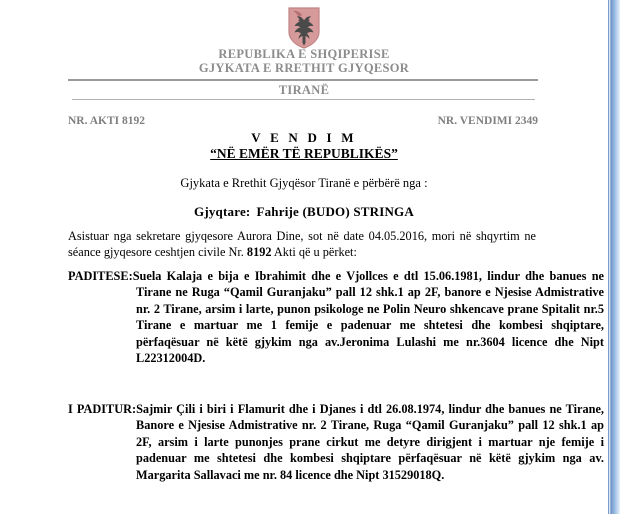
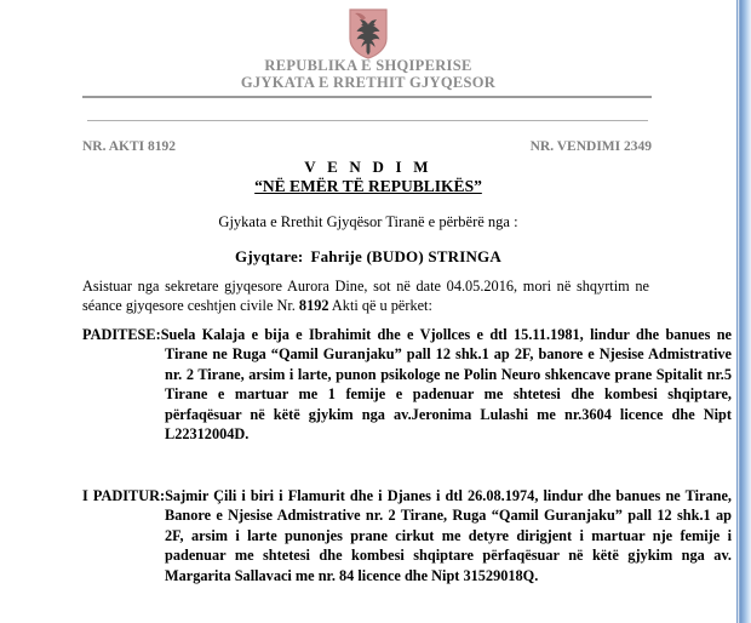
  REPUBLIKA E SHQIPERISE
  GJYKATA E RRETHIT GJYQESOR
- TIRANË
  NR. AKTI 8192
  NR. VENDIMI 2349
  V E N D I M
  “NË EMËR TË REPUBLIKËS”
  Gjykata e Rrethit Gjyqësor Tiranë e përbërë nga :
  Gjyqtare: Fahrije (BUDO) STRINGA
  Asistuar nga sekretare gjyqesore Aurora Dine, sot në date 04.05.2016, mori në shqyrtim ne séance gjyqesore ceshtjen civile Nr. 8192 Akti që u përket:
- PADITESE:Suela Kalaja e bija e Ibrahimit dhe e Vjollces e dtl 15.06.1981, lindur dhe banues ne Tirane ne Ruga “Qamil Guranjaku” pall 12 shk.1 ap 2F, banore e Njesise Admistrative nr. 2 Tirane, arsim i larte, punon psikologe ne Polin Neuro shkencave prane Spitalit nr.5 Tirane e martuar me 1 femije e padenuar me shtetesi dhe kombesi shqiptare, përfaqësuar në këtë gjykim nga av.Jeronima Lulashi me nr.3604 licence dhe Nipt L22312004D.
+ PADITESE:Suela Kalaja e bija e Ibrahimit dhe e Vjollces e dtl 15.11.1981, lindur dhe banues ne Tirane ne Ruga “Qamil Guranjaku” pall 12 shk.1 ap 2F, banore e Njesise Admistrative nr. 2 Tirane, arsim i larte, punon psikologe ne Polin Neuro shkencave prane Spitalit nr.5 Tirane e martuar me 1 femije e padenuar me shtetesi dhe kombesi shqiptare, përfaqësuar në këtë gjykim nga av.Jeronima Lulashi me nr.3604 licence dhe Nipt L22312004D.
  I PADITUR:Sajmir Çili i biri i Flamurit dhe i Djanes i dtl 26.08.1974, lindur dhe banues ne Tirane, Banore e Njesise Admistrative nr. 2 Tirane, Ruga “Qamil Guranjaku” pall 12 shk.1 ap 2F, arsim i larte punonjes prane cirkut me detyre dirigjent i martuar nje femije i padenuar me shtetesi dhe kombesi shqiptare përfaqësuar në këtë gjykim nga av. Margarita Sallavaci me nr. 84 licence dhe Nipt 31529018Q.
